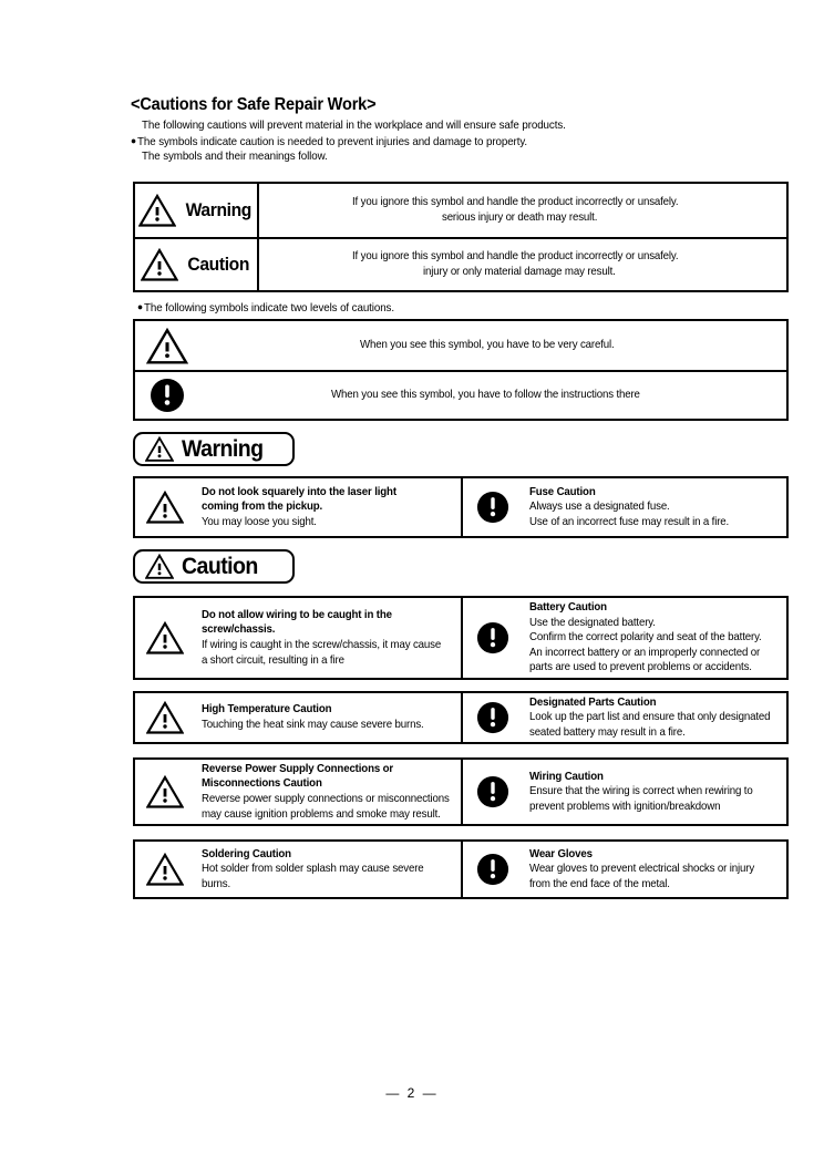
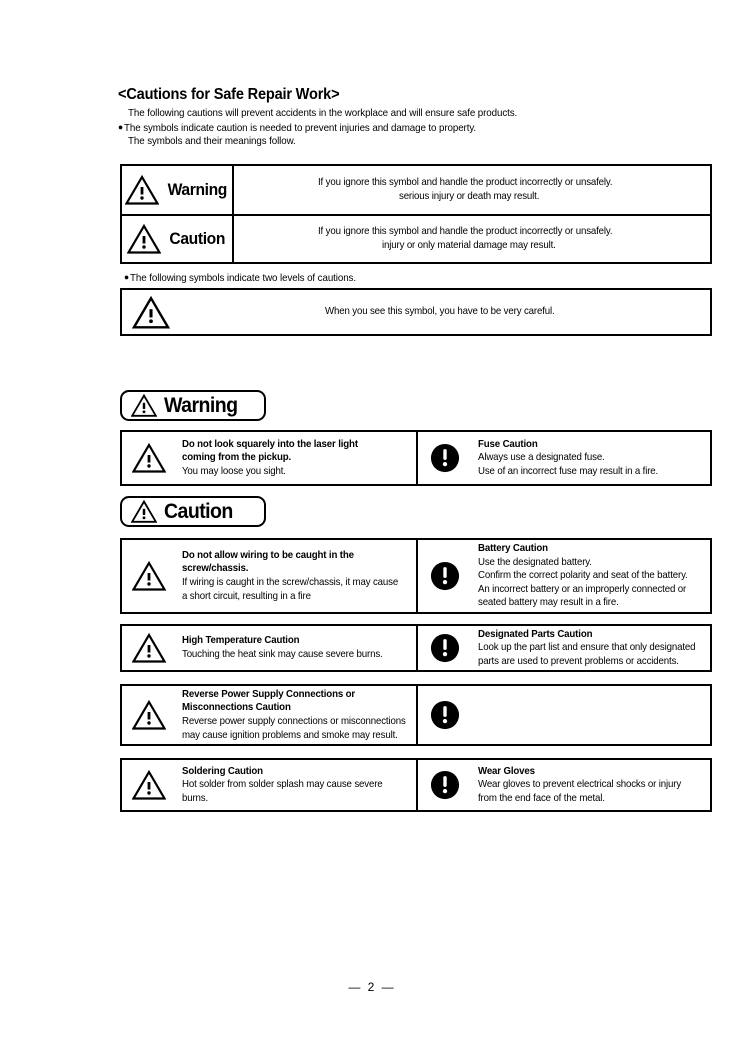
  <Cautions for Safe Repair Work>
- The following cautions will prevent material in the workplace and will ensure safe products.
+ The following cautions will prevent accidents in the workplace and will ensure safe products.
  ●The symbols indicate caution is needed to prevent injuries and damage to property.
  The symbols and their meanings follow.
  Warning
  If you ignore this symbol and handle the product incorrectly or unsafely.
  serious injury or death may result.
  Caution
  If you ignore this symbol and handle the product incorrectly or unsafely.
  injury or only material damage may result.
  ●The following symbols indicate two levels of cautions.
  When you see this symbol, you have to be very careful.
- When you see this symbol, you have to follow the instructions there
  Warning
  Do not look squarely into the laser light
  coming from the pickup.
  You may loose you sight.
  Fuse Caution
  Always use a designated fuse.
  Use of an incorrect fuse may result in a fire.
  Caution
  Do not allow wiring to be caught in the
  screw/chassis.
  If wiring is caught in the screw/chassis, it may cause
  a short circuit, resulting in a fire
  Battery Caution
  Use the designated battery.
  Confirm the correct polarity and seat of the battery.
  An incorrect battery or an improperly connected or
- parts are used to prevent problems or accidents.
+ seated battery may result in a fire.
  High Temperature Caution
  Touching the heat sink may cause severe burns.
  Designated Parts Caution
  Look up the part list and ensure that only designated
- seated battery may result in a fire.
+ parts are used to prevent problems or accidents.
  Reverse Power Supply Connections or
  Misconnections Caution
  Reverse power supply connections or misconnections
  may cause ignition problems and smoke may result.
- Wiring Caution
- Ensure that the wiring is correct when rewiring to
- prevent problems with ignition/breakdown
  Soldering Caution
  Hot solder from solder splash may cause severe
  burns.
  Wear Gloves
  Wear gloves to prevent electrical shocks or injury
  from the end face of the metal.
  — 2 —
